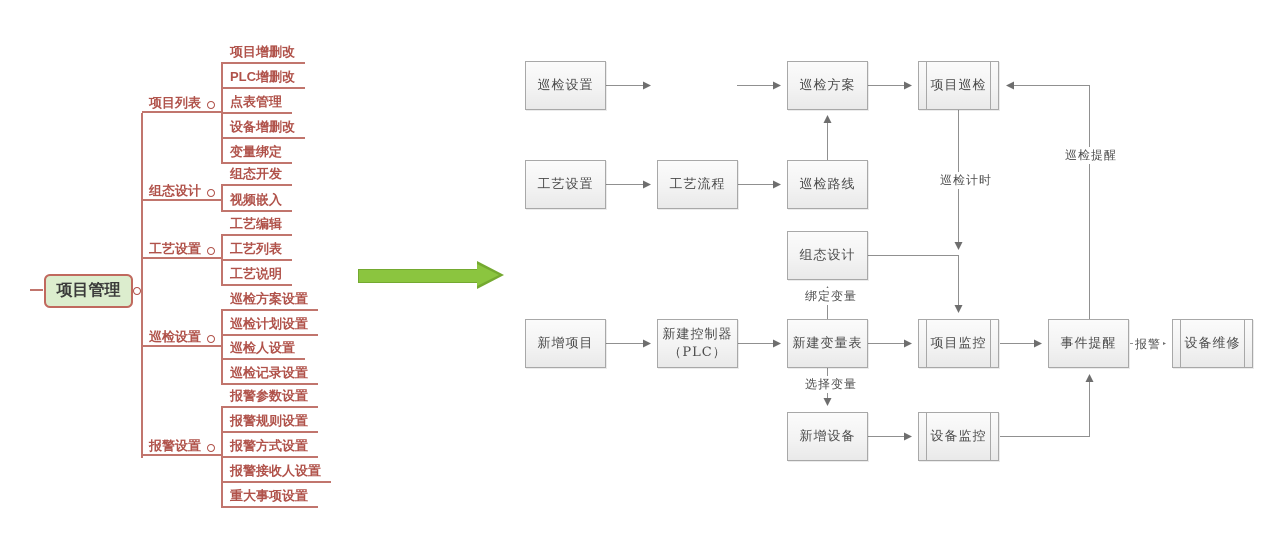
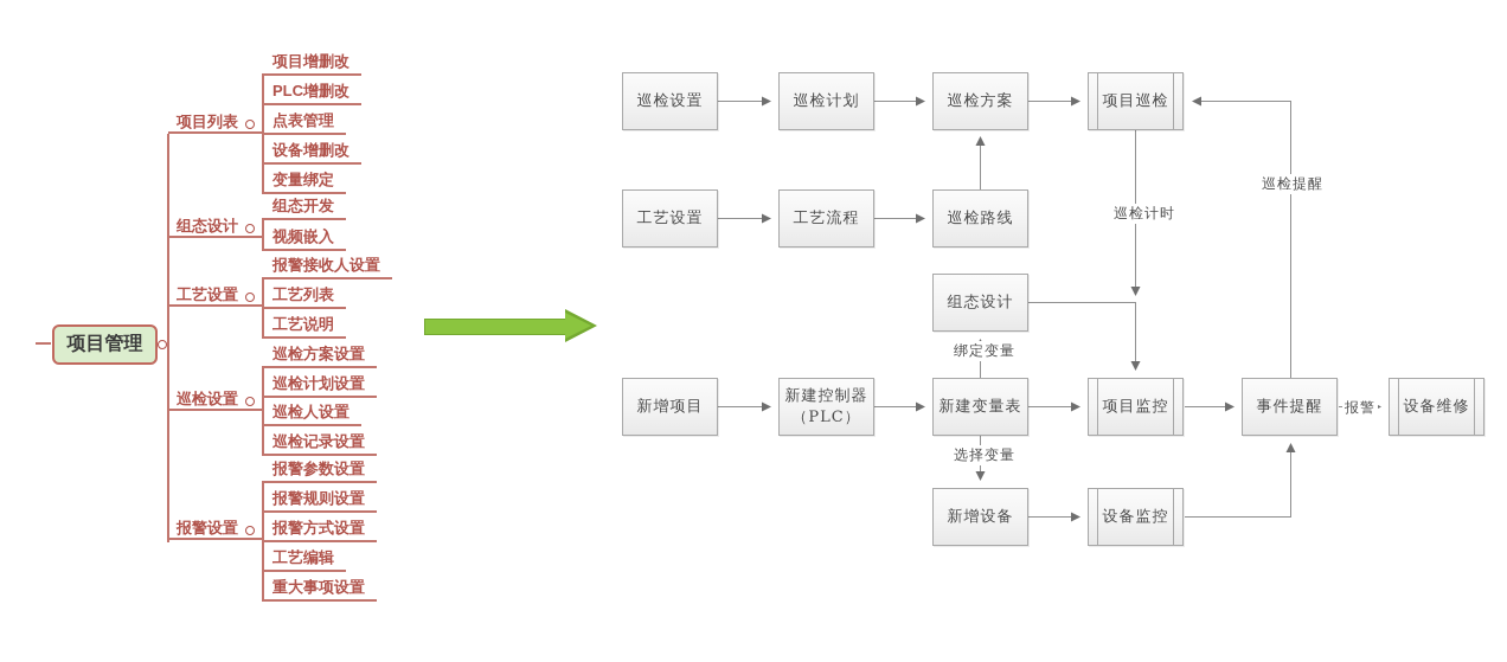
  项目管理
  项目列表
  项目增删改
  PLC增删改
  点表管理
  设备增删改
  变量绑定
  组态设计
  组态开发
  视频嵌入
  工艺设置
- 工艺编辑
+ 报警接收人设置
  工艺列表
  工艺说明
  巡检设置
  巡检方案设置
  巡检计划设置
  巡检人设置
  巡检记录设置
  报警设置
  报警参数设置
  报警规则设置
  报警方式设置
- 报警接收人设置
+ 工艺编辑
  重大事项设置
  巡检设置
+ 巡检计划
  巡检方案
  项目巡检
  工艺设置
  工艺流程
  巡检路线
  组态设计
  新增项目
  新建控制器
  （PLC）
  新建变量表
  项目监控
  事件提醒
  设备维修
  新增设备
  设备监控
  巡检提醒
  巡检计时
  绑定变量
  选择变量
  报警
